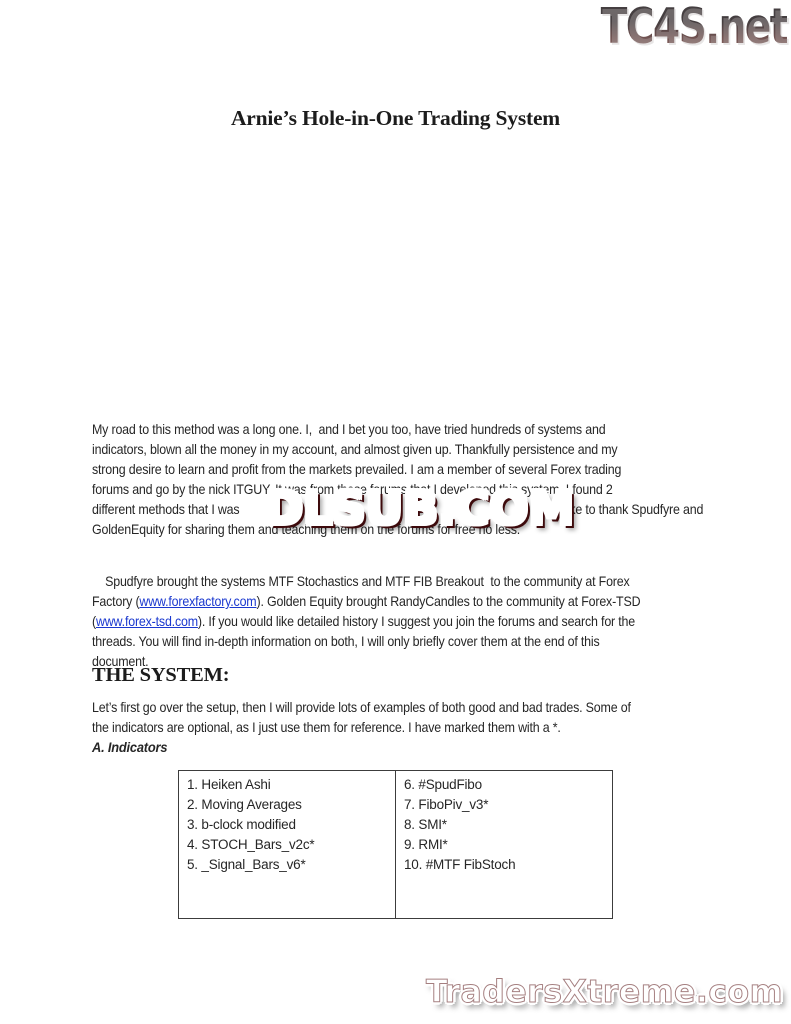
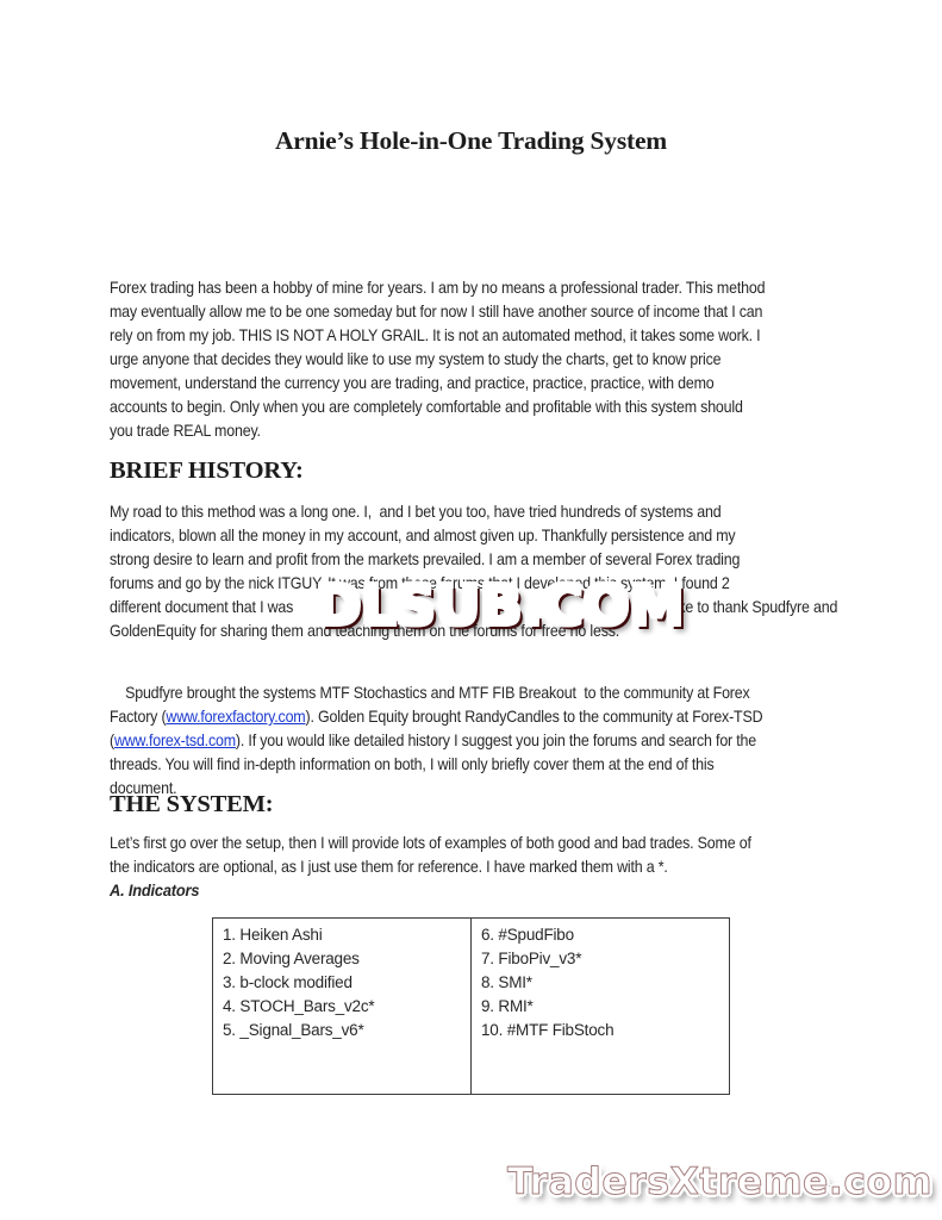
- TC4S.net
  Arnie’s Hole-in-One Trading System
+ Forex trading has been a hobby of mine for years. I am by no means a professional trader. This method
+ may eventually allow me to be one someday but for now I still have another source of income that I can
+ rely on from my job. THIS IS NOT A HOLY GRAIL. It is not an automated method, it takes some work. I
+ urge anyone that decides they would like to use my system to study the charts, get to know price
+ movement, understand the currency you are trading, and practice, practice, practice, with demo
+ accounts to begin. Only when you are completely comfortable and profitable with this system should
+ you trade REAL money.
+ BRIEF HISTORY:
  My road to this method was a long one. I, and I bet you too, have tried hundreds of systems and
  indicators, blown all the money in my account, and almost given up. Thankfully persistence and my
  strong desire to learn and profit from the markets prevailed. I am a member of several Forex trading
- different methods that I was
+ different document that I was
  e to thank Spudfyre and
  Spudfyre brought the systems MTF Stochastics and MTF FIB Breakout to the community at Forex
  Factory (www.forexfactory.com). Golden Equity brought RandyCandles to the community at Forex-TSD
  (www.forex-tsd.com). If you would like detailed history I suggest you join the forums and search for the
  threads. You will find in-depth information on both, I will only briefly cover them at the end of this
  document.
  THE SYSTEM:
  Let’s first go over the setup, then I will provide lots of examples of both good and bad trades. Some of
  the indicators are optional, as I just use them for reference. I have marked them with a *.
  A. Indicators
  1. Heiken Ashi 2. Moving Averages 3. b-clock modified 4. STOCH_Bars_v2c* 5. _Signal_Bars_v6*	6. #SpudFibo 7. FiboPiv_v3* 8. SMI* 9. RMI* 10. #MTF FibStoch
  DLSUB.COM
  TradersXtreme.com
